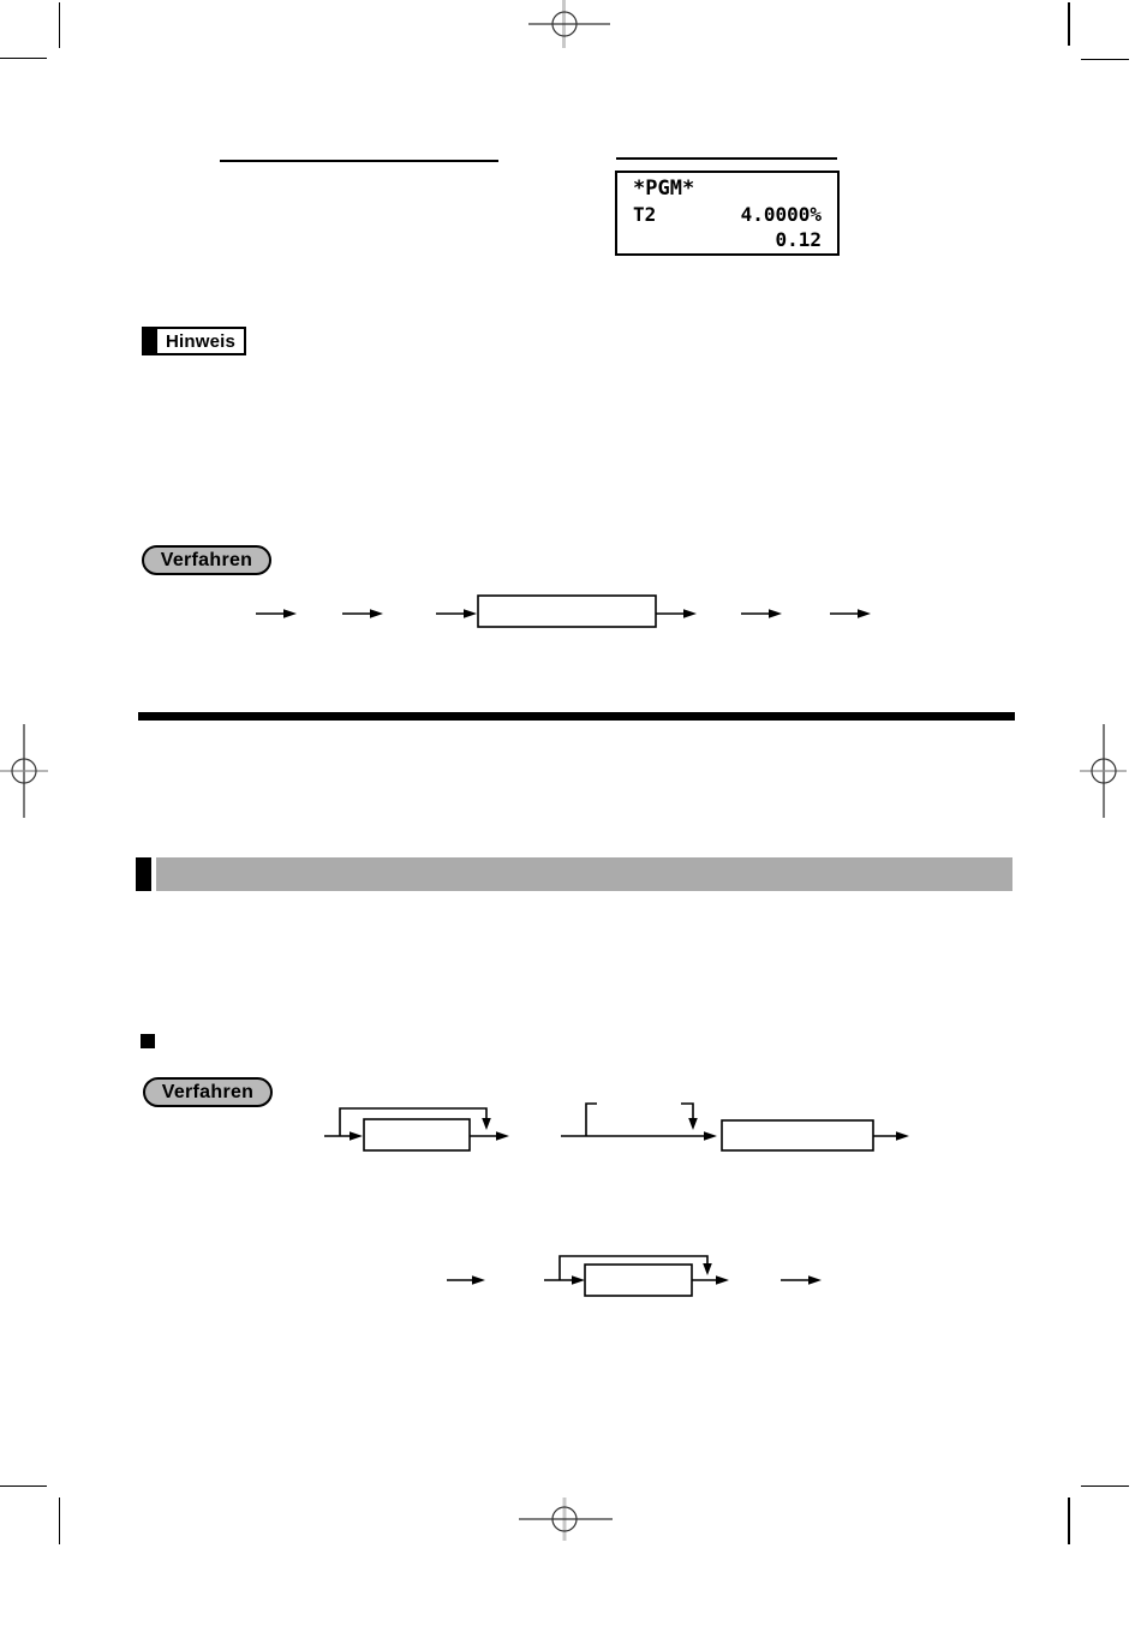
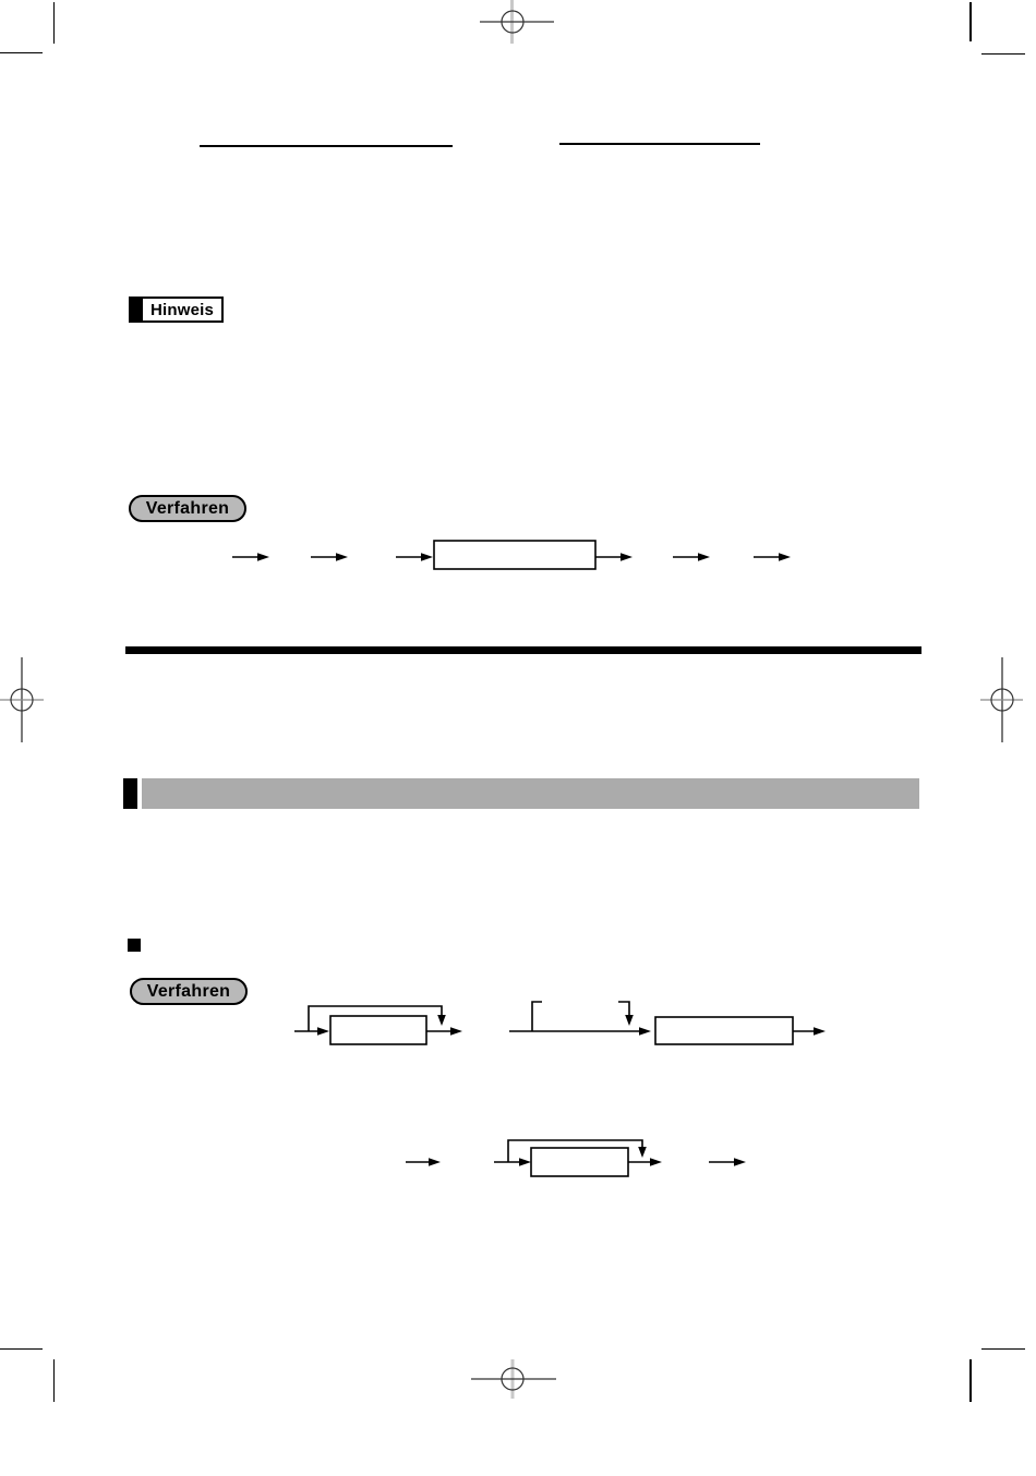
- *PGM*
- T2
- 4.0000%
- 0.12
  Hinweis
  Verfahren
  Verfahren
